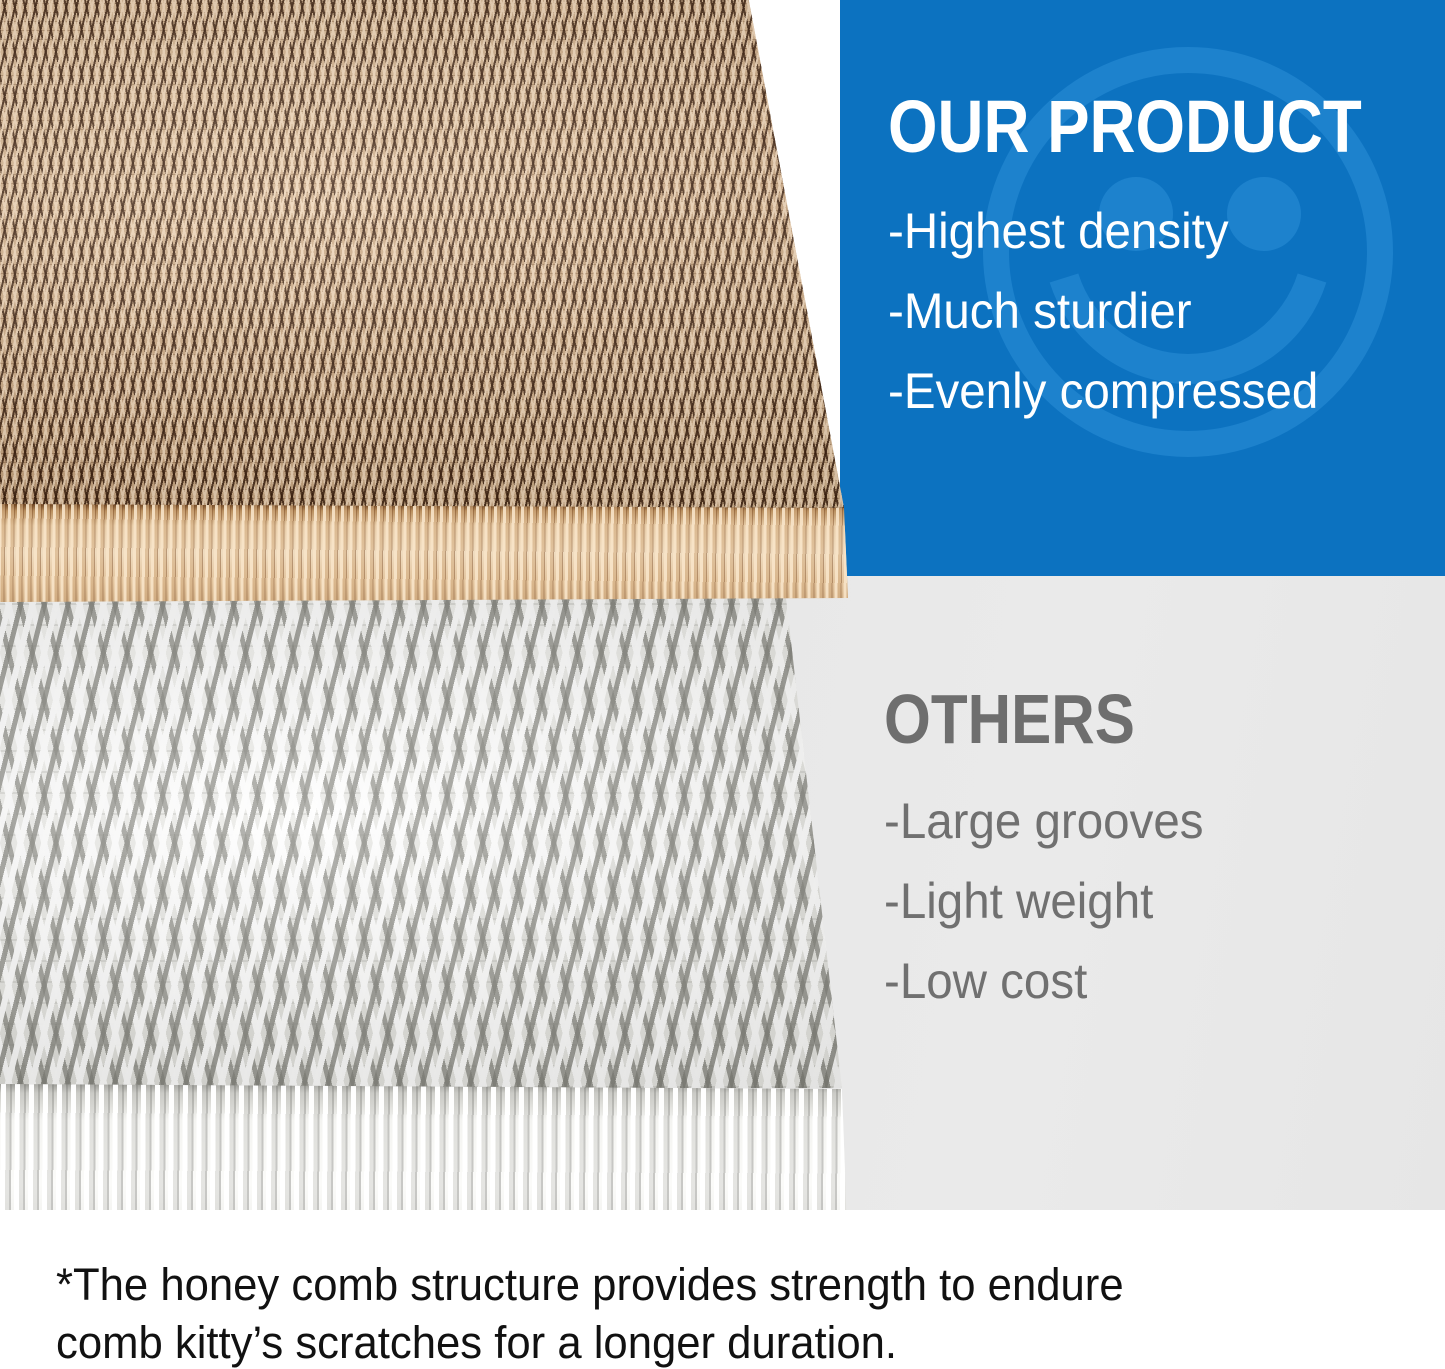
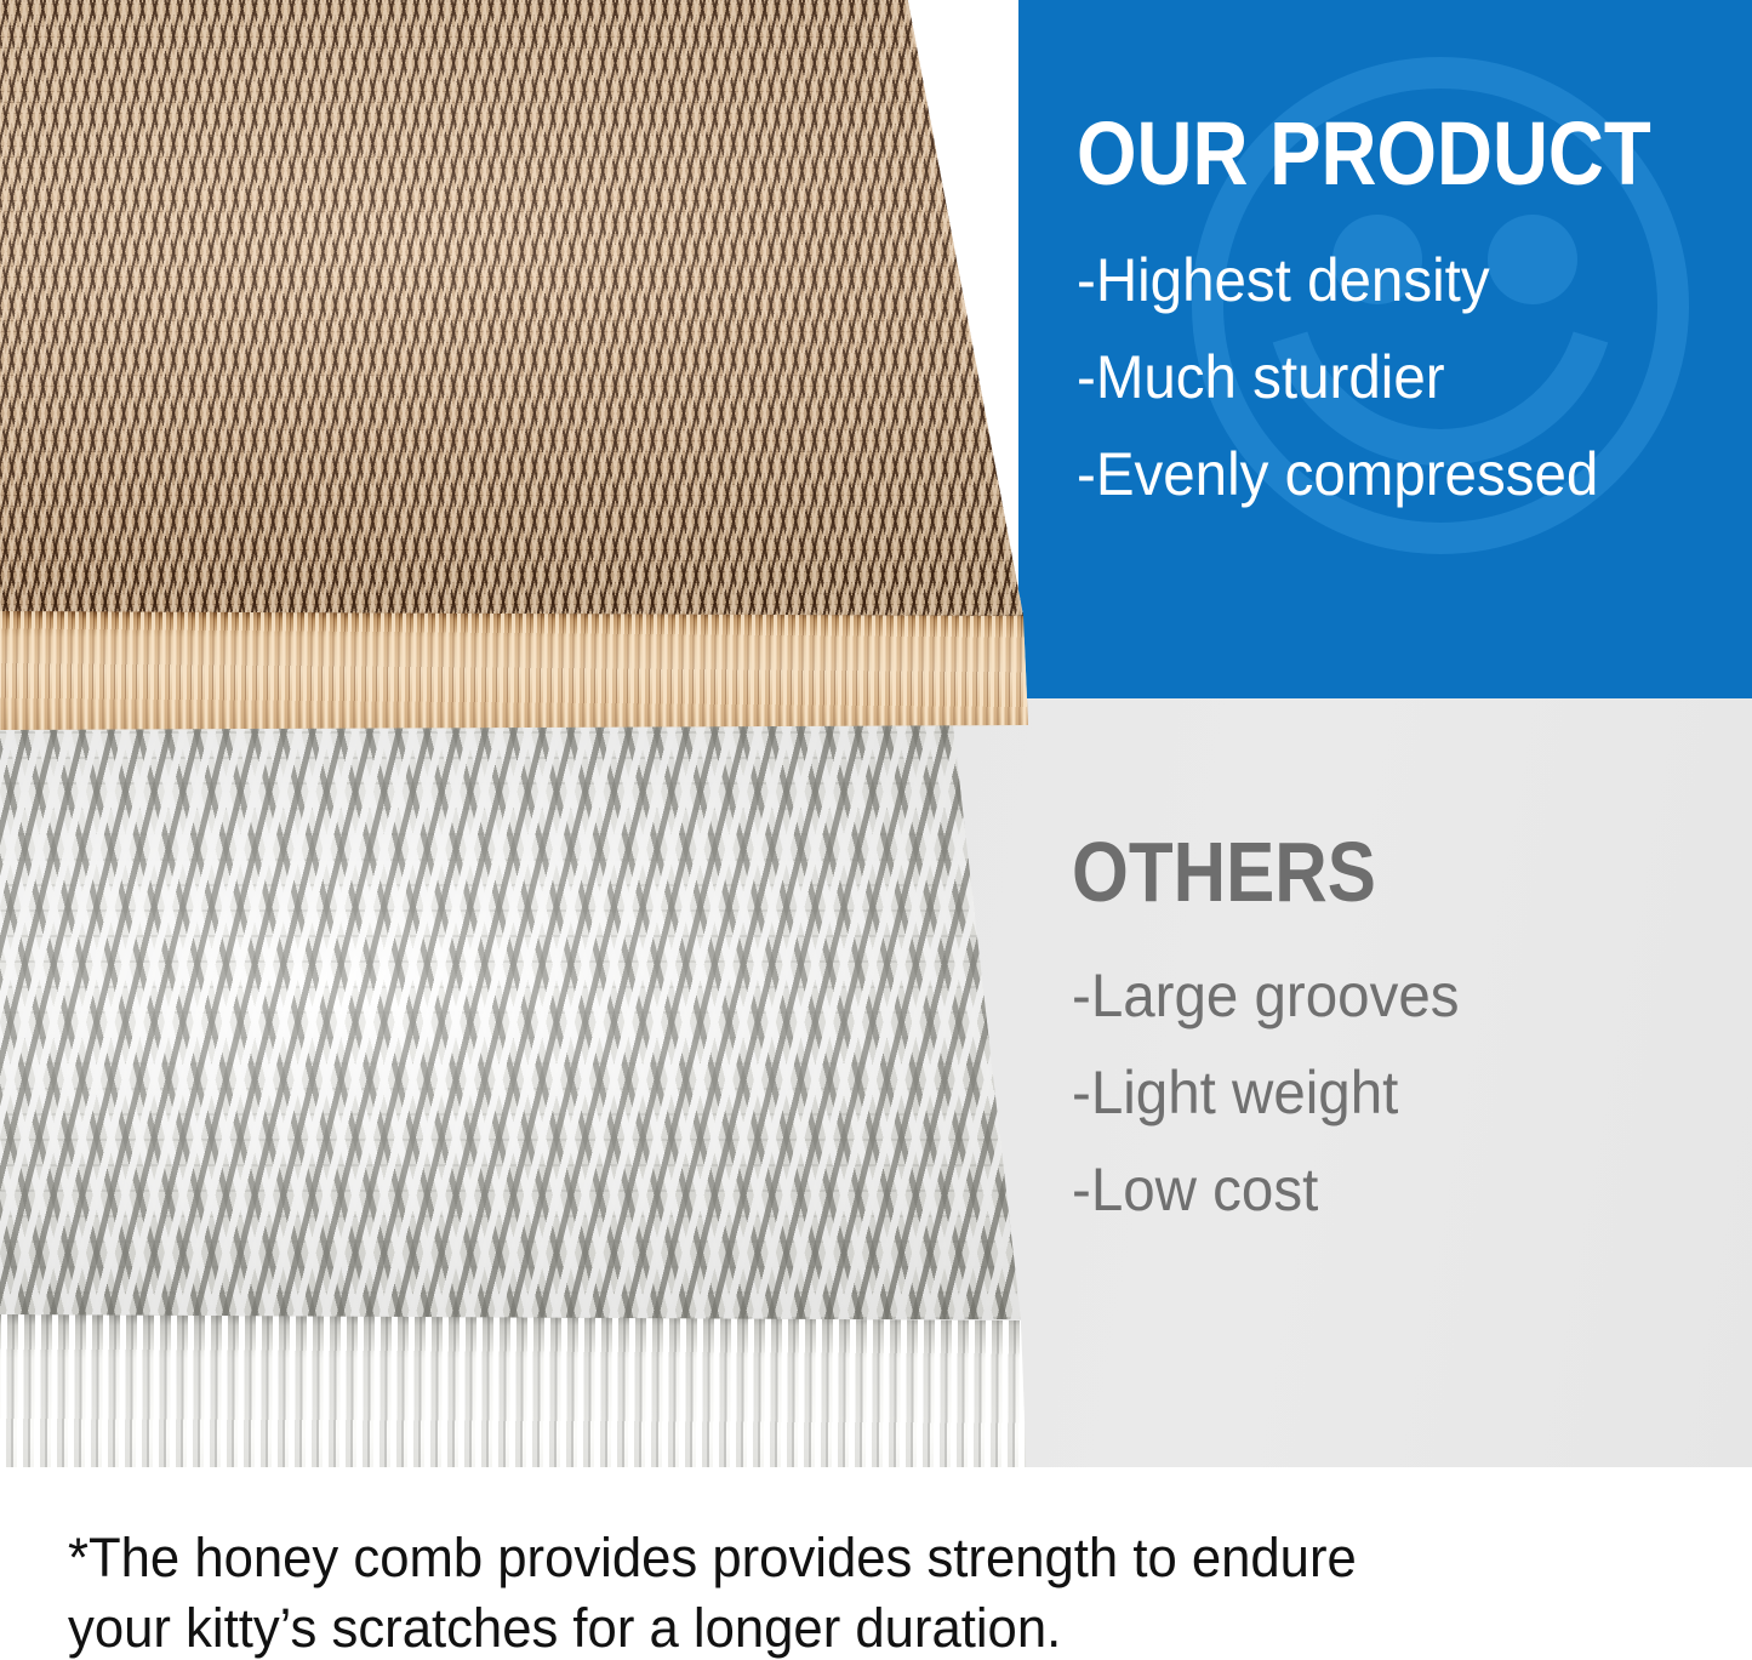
  OUR PRODUCT
  -Highest density
  -Much sturdier
  -Evenly compressed
  OTHERS
  -Large grooves
  -Light weight
  -Low cost
- *The honey comb structure provides strength to endure
+ *The honey comb provides provides strength to endure
- comb kitty’s scratches for a longer duration.
+ your kitty’s scratches for a longer duration.
